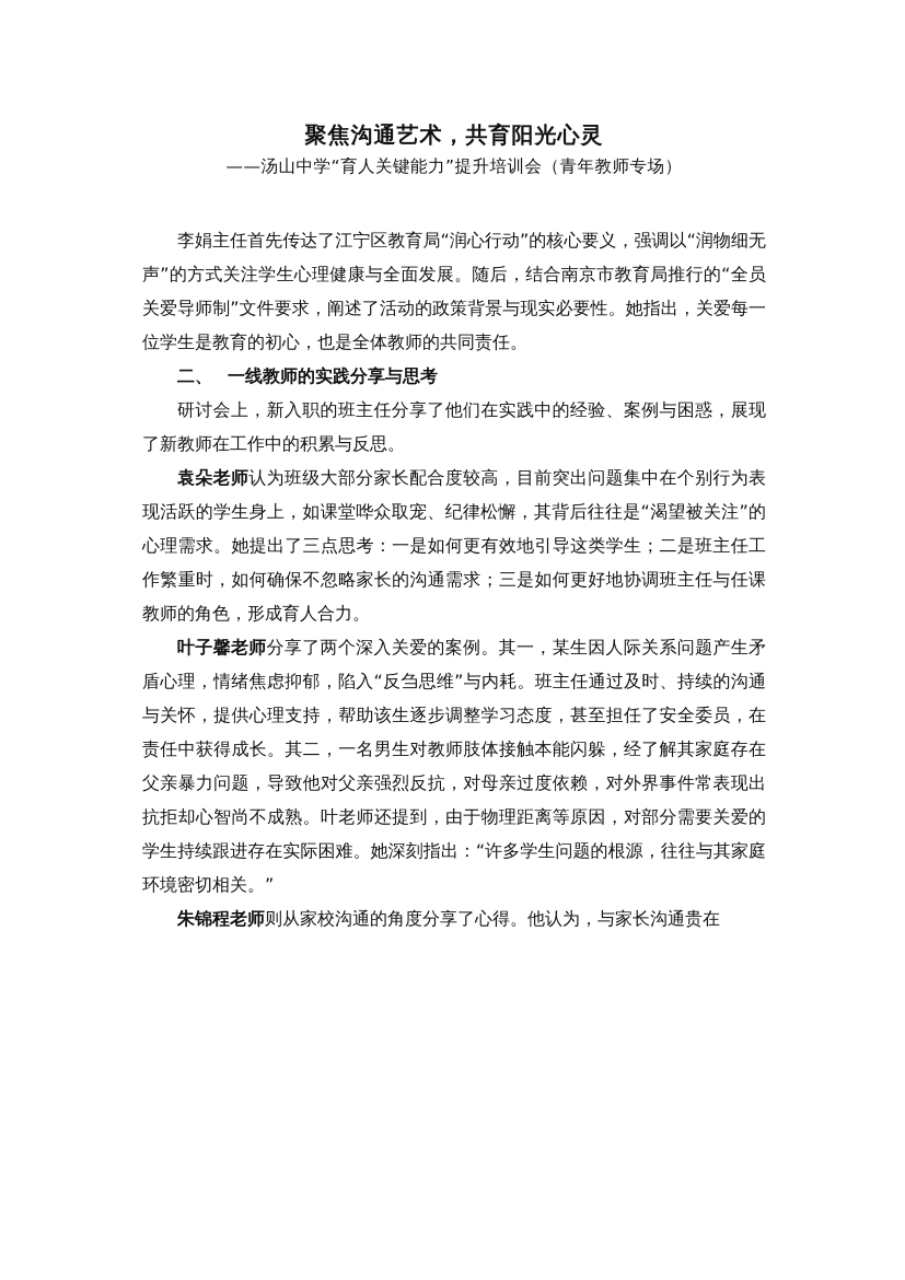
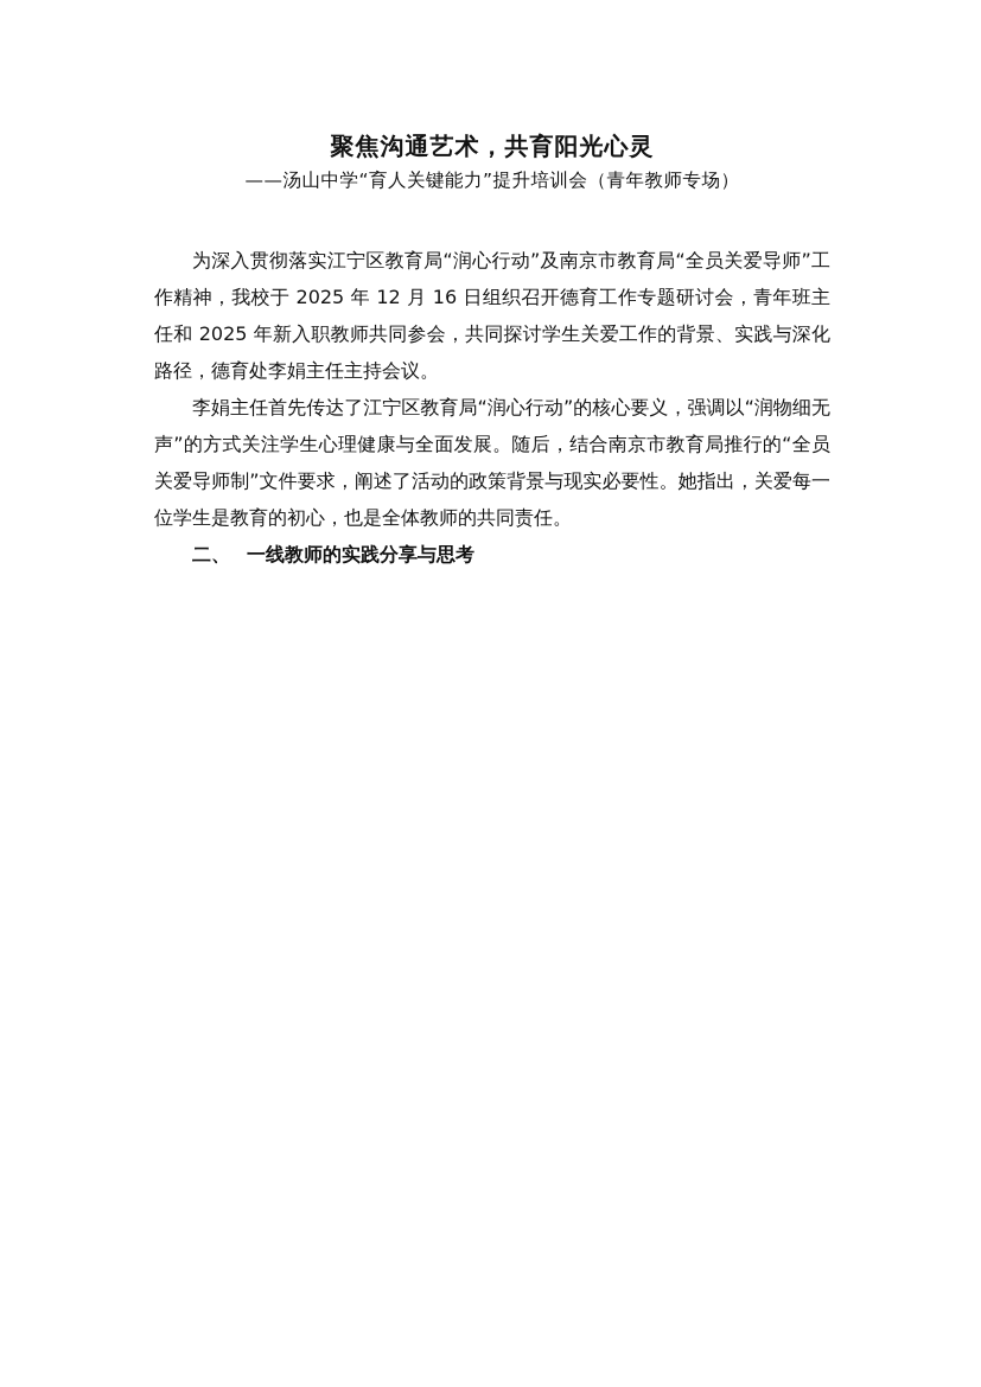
  聚焦沟通艺术，共育阳光心灵
  ——汤山中学“育人关键能力”提升培训会（青年教师专场）
+ 为深入贯彻落实江宁区教育局“润心行动”及南京市教育局“全员关爱导师”工作精神，我校于 2025 年 12 月 16 日组织召开德育工作专题研讨会，青年班主任和 2025 年新入职教师共同参会，共同探讨学生关爱工作的背景、实践与深化路径，德育处李娟主任主持会议。
  李娟主任首先传达了江宁区教育局“润心行动”的核心要义，强调以“润物细无声”的方式关注学生心理健康与全面发展。随后，结合南京市教育局推行的“全员关爱导师制”文件要求，阐述了活动的政策背景与现实必要性。她指出，关爱每一位学生是教育的初心，也是全体教师的共同责任。
  二、 一线教师的实践分享与思考
- 研讨会上，新入职的班主任分享了他们在实践中的经验、案例与困惑，展现了新教师在工作中的积累与反思。
- 袁朵老师认为班级大部分家长配合度较高，目前突出问题集中在个别行为表现活跃的学生身上，如课堂哗众取宠、纪律松懈，其背后往往是“渴望被关注”的心理需求。她提出了三点思考：一是如何更有效地引导这类学生；二是班主任工作繁重时，如何确保不忽略家长的沟通需求；三是如何更好地协调班主任与任课教师的角色，形成育人合力。
- 叶子馨老师分享了两个深入关爱的案例。其一，某生因人际关系问题产生矛盾心理，情绪焦虑抑郁，陷入“反刍思维”与内耗。班主任通过及时、持续的沟通与关怀，提供心理支持，帮助该生逐步调整学习态度，甚至担任了安全委员，在责任中获得成长。其二，一名男生对教师肢体接触本能闪躲，经了解其家庭存在父亲暴力问题，导致他对父亲强烈反抗，对母亲过度依赖，对外界事件常表现出抗拒却心智尚不成熟。叶老师还提到，由于物理距离等原因，对部分需要关爱的学生持续跟进存在实际困难。她深刻指出：“许多学生问题的根源，往往与其家庭环境密切相关。”
- 朱锦程老师则从家校沟通的角度分享了心得。他认为，与家长沟通贵在
